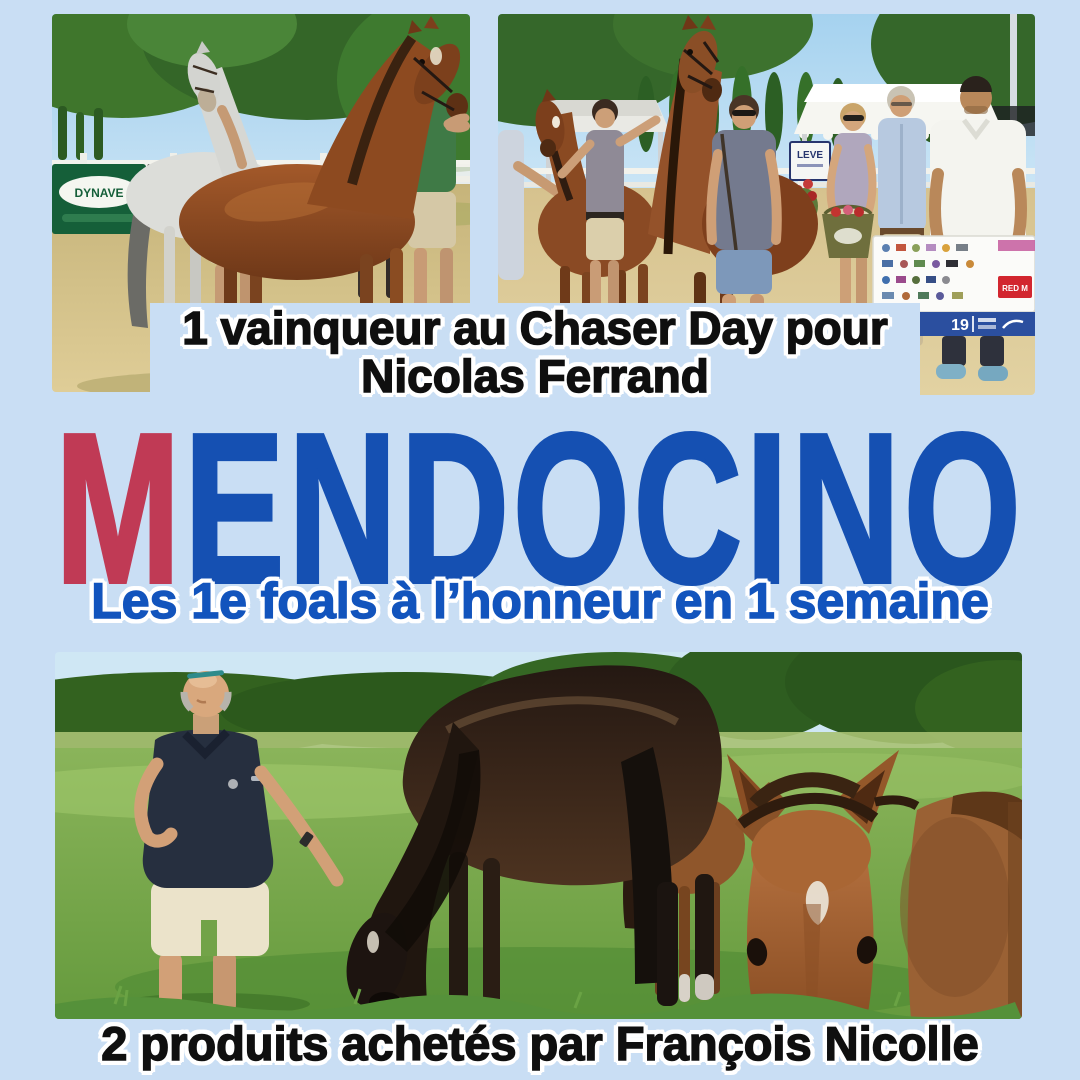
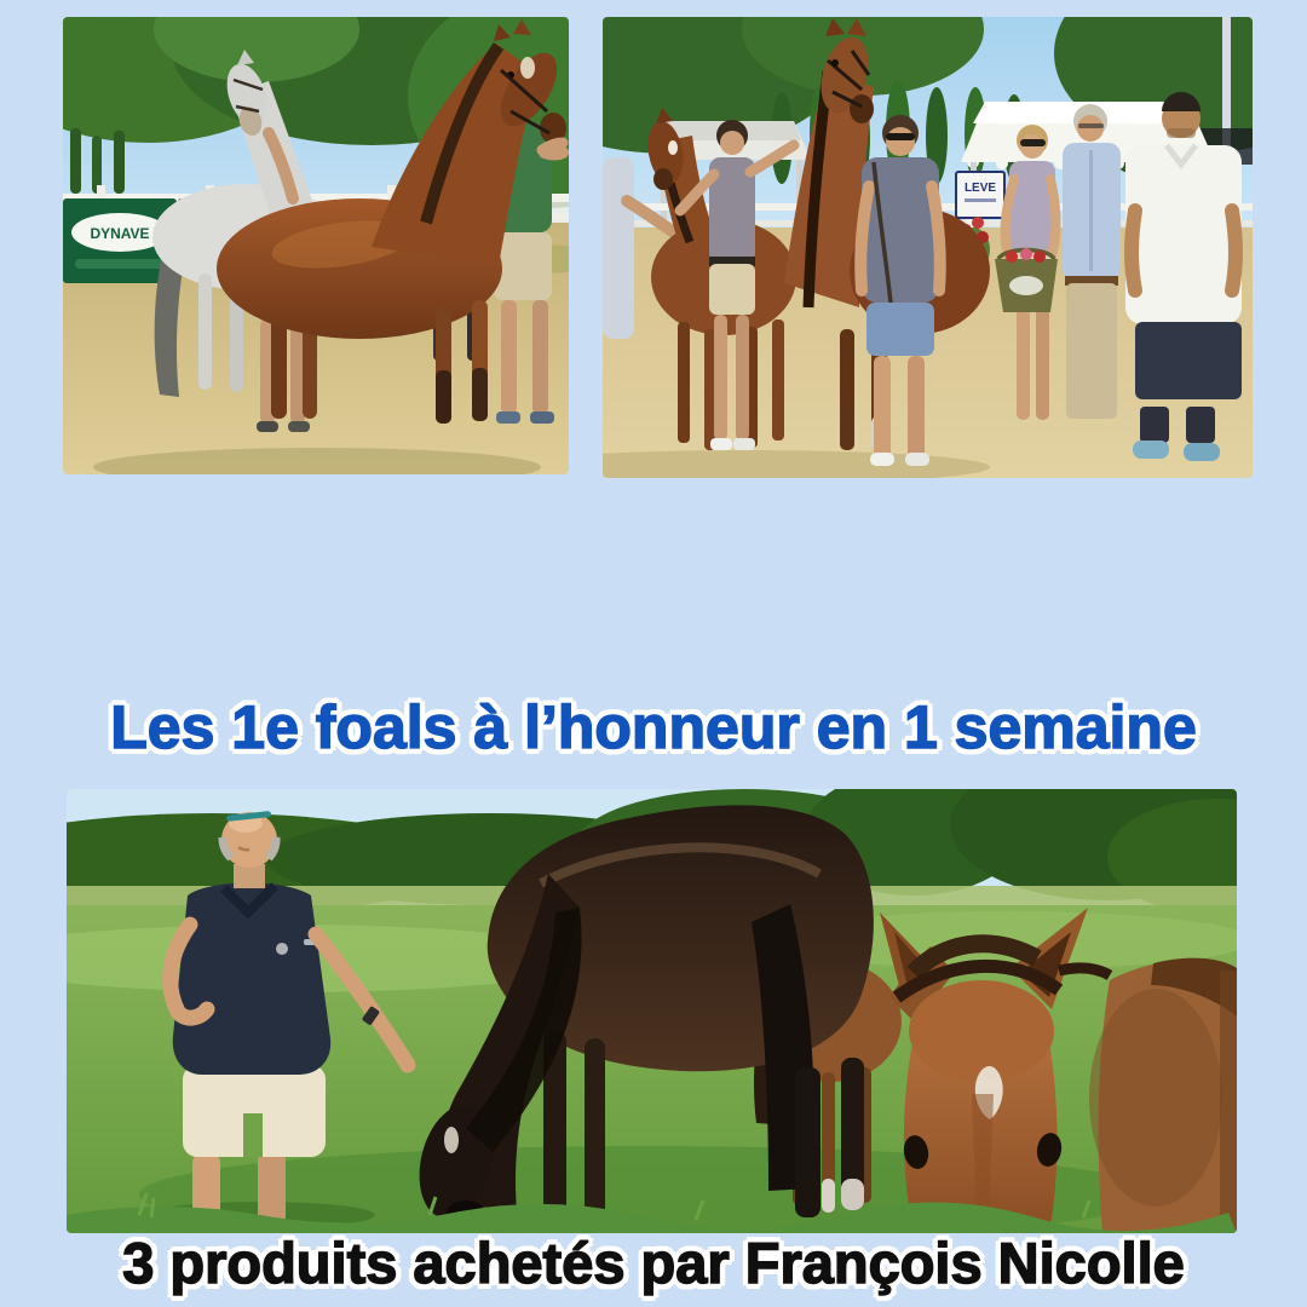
  DYNAVE
  LEVE
- RED M
- 19
- 1 vainqueur au Chaser Day pour
- Nicolas Ferrand
- MENDOCINO
  Les 1e foals à l’honneur en 1 semaine
- 2 produits achetés par François Nicolle
+ 3 produits achetés par François Nicolle
